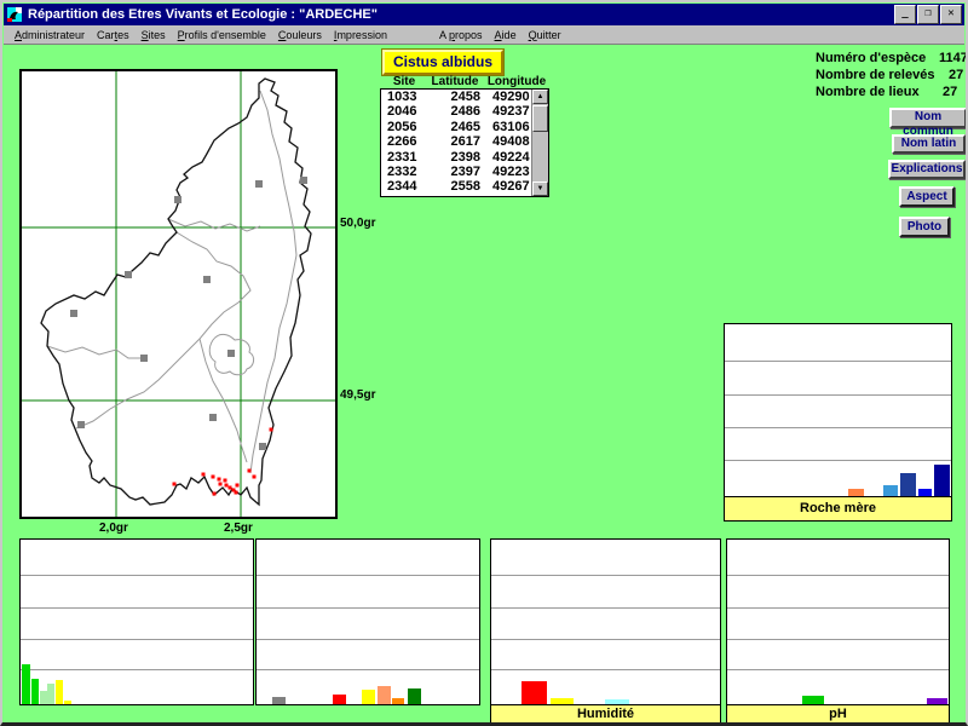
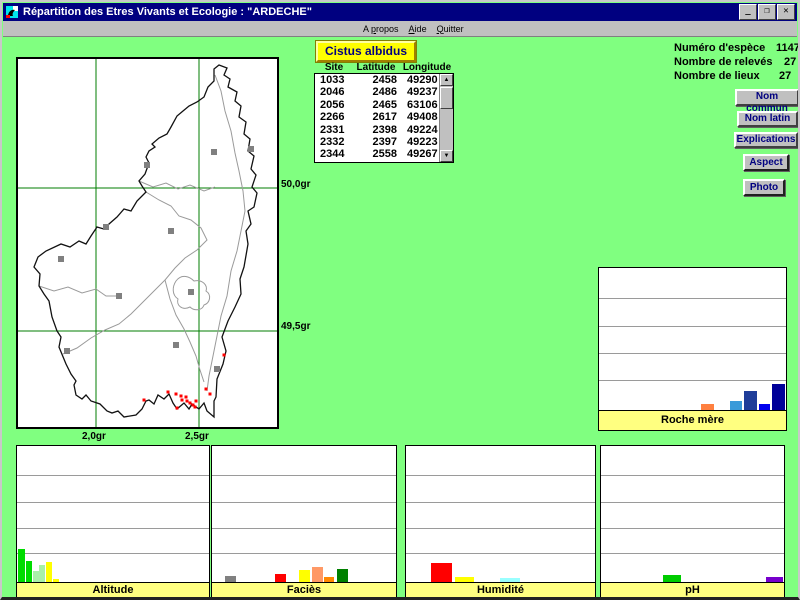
  Répartition des Etres Vivants et Ecologie : "ARDECHE"
  _
  ❐
  ✕
- Administrateur
- Cartes
- Sites
- Profils d'ensemble
- Couleurs
- Impression
  A propos
  Aide
  Quitter
  50,0gr
  49,5gr
  2,0gr
  2,5gr
  Cistus albidus
  Site
  Latitude
  Longitude
  1033
  2458
  49290
  2046
  2486
  49237
  2056
  2465
  63106
  2266
  2617
  49408
  2331
  2398
  49224
  2332
  2397
  49223
  2344
  2558
  49267
  Numéro d'espèce
  1147
  Nombre de relevés
  27
  Nombre de lieux
  27
  Nom commun
  Nom latin
  Explications
  Aspect
  Photo
  Roche mère
+ Altitude
+ Faciès
  Humidité
  pH
